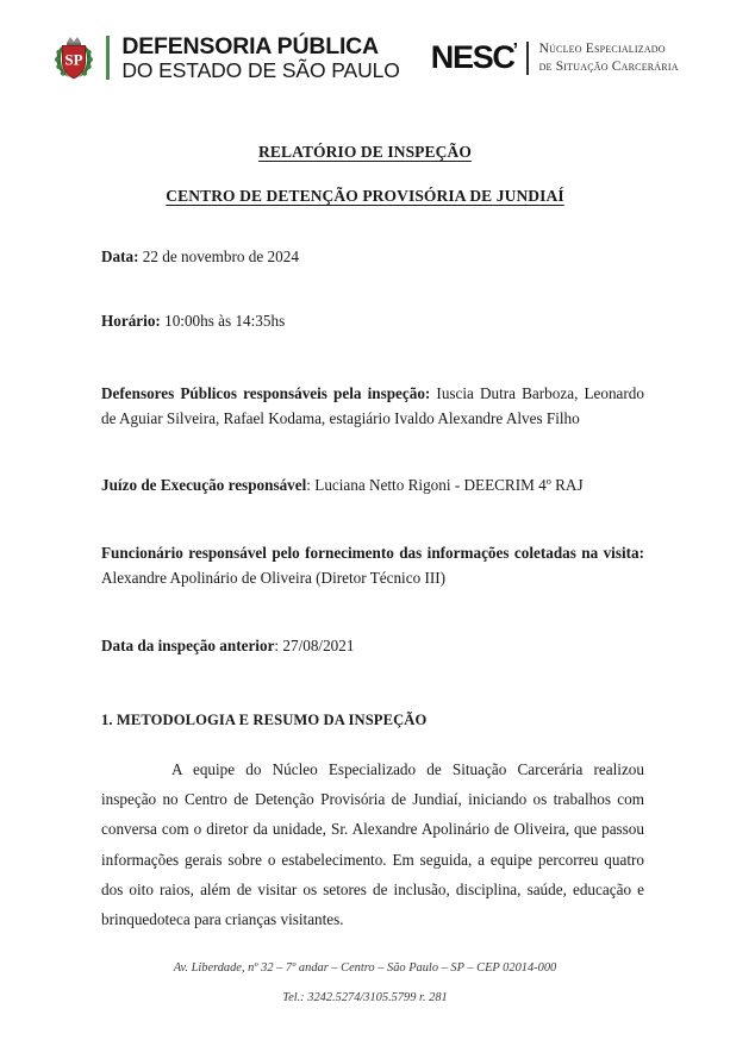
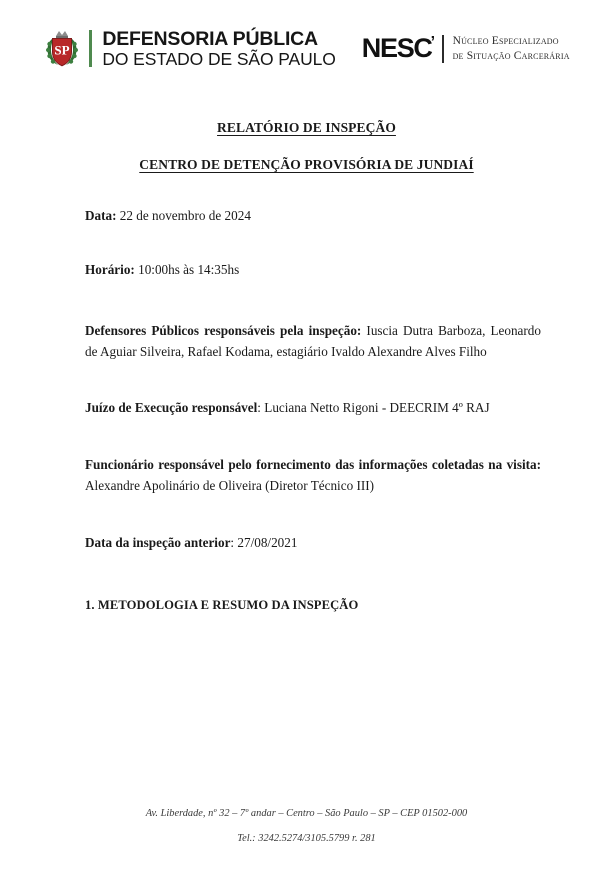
  SP
  DEFENSORIA PÚBLICA
  DO ESTADO DE SÃO PAULO
  NESC’
  Núcleo Especializado
  de Situação Carcerária
  RELATÓRIO DE INSPEÇÃO
  CENTRO DE DETENÇÃO PROVISÓRIA DE JUNDIAÍ
  Data: 22 de novembro de 2024
  Horário: 10:00hs às 14:35hs
  Defensores Públicos responsáveis pela inspeção: Iuscia Dutra Barboza, Leonardo de Aguiar Silveira, Rafael Kodama, estagiário Ivaldo Alexandre Alves Filho
  Juízo de Execução responsável: Luciana Netto Rigoni - DEECRIM 4º RAJ
  Funcionário responsável pelo fornecimento das informações coletadas na visita: Alexandre Apolinário de Oliveira (Diretor Técnico III)
  Data da inspeção anterior: 27/08/2021
  1. METODOLOGIA E RESUMO DA INSPEÇÃO
- A equipe do Núcleo Especializado de Situação Carcerária realizou inspeção no Centro de Detenção Provisória de Jundiaí, iniciando os trabalhos com conversa com o diretor da unidade, Sr. Alexandre Apolinário de Oliveira, que passou informações gerais sobre o estabelecimento. Em seguida, a equipe percorreu quatro dos oito raios, além de visitar os setores de inclusão, disciplina, saúde, educação e brinquedoteca para crianças visitantes.
- Av. Liberdade, nº 32 – 7º andar – Centro – São Paulo – SP – CEP 02014-000
+ Av. Liberdade, nº 32 – 7º andar – Centro – São Paulo – SP – CEP 01502-000
  Tel.: 3242.5274/3105.5799 r. 281
